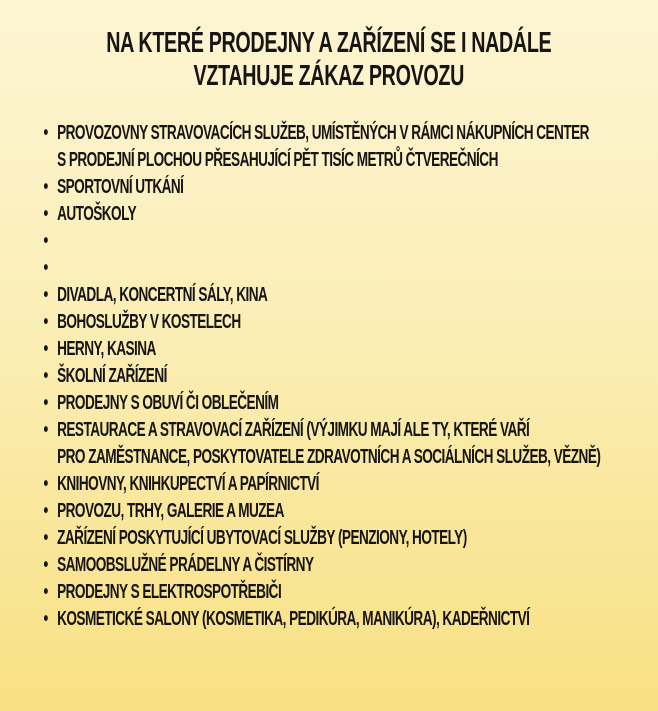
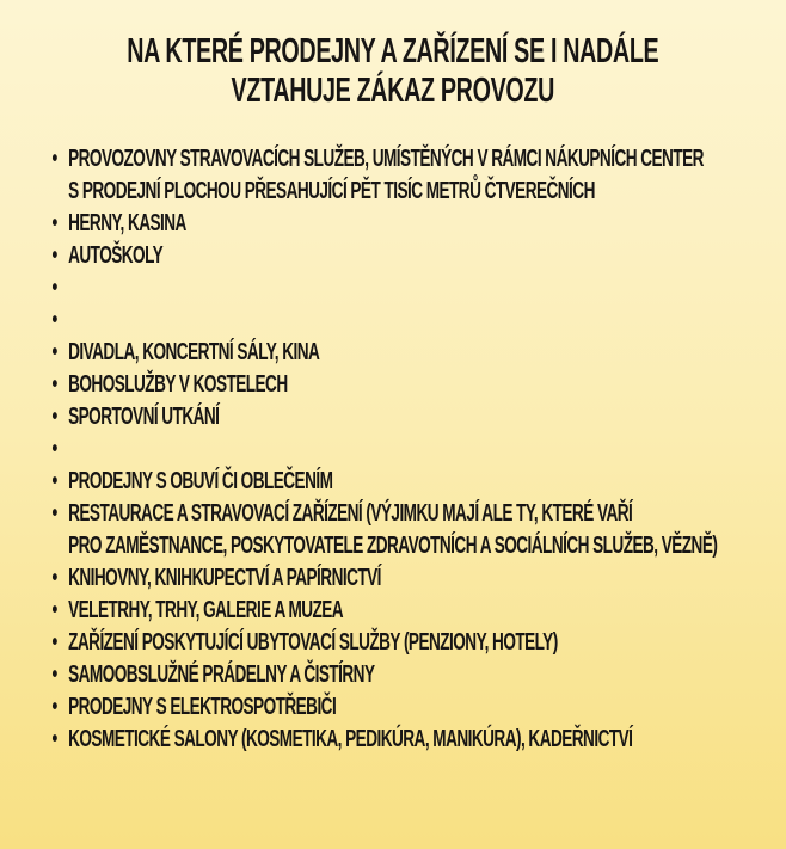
  NA KTERÉ PRODEJNY A ZAŘÍZENÍ SE I NADÁLE
  VZTAHUJE ZÁKAZ PROVOZU
  •
  PROVOZOVNY STRAVOVACÍCH SLUŽEB, UMÍSTĚNÝCH V RÁMCI NÁKUPNÍCH CENTER
  S PRODEJNÍ PLOCHOU PŘESAHUJÍCÍ PĚT TISÍC METRŮ ČTVEREČNÍCH
  •
- SPORTOVNÍ UTKÁNÍ
+ HERNY, KASINA
  •
  AUTOŠKOLY
  •
  •
  •
  DIVADLA, KONCERTNÍ SÁLY, KINA
  •
  BOHOSLUŽBY V KOSTELECH
  •
- HERNY, KASINA
+ SPORTOVNÍ UTKÁNÍ
  •
- ŠKOLNÍ ZAŘÍZENÍ
  •
  PRODEJNY S OBUVÍ ČI OBLEČENÍM
  •
  RESTAURACE A STRAVOVACÍ ZAŘÍZENÍ (VÝJIMKU MAJÍ ALE TY, KTERÉ VAŘÍ
  PRO ZAMĚSTNANCE, POSKYTOVATELE ZDRAVOTNÍCH A SOCIÁLNÍCH SLUŽEB, VĚZNĚ)
  •
  KNIHOVNY, KNIHKUPECTVÍ A PAPÍRNICTVÍ
  •
- PROVOZU, TRHY, GALERIE A MUZEA
+ VELETRHY, TRHY, GALERIE A MUZEA
  •
  ZAŘÍZENÍ POSKYTUJÍCÍ UBYTOVACÍ SLUŽBY (PENZIONY, HOTELY)
  •
  SAMOOBSLUŽNÉ PRÁDELNY A ČISTÍRNY
  •
  PRODEJNY S ELEKTROSPOTŘEBIČI
  •
  KOSMETICKÉ SALONY (KOSMETIKA, PEDIKÚRA, MANIKÚRA), KADEŘNICTVÍ
